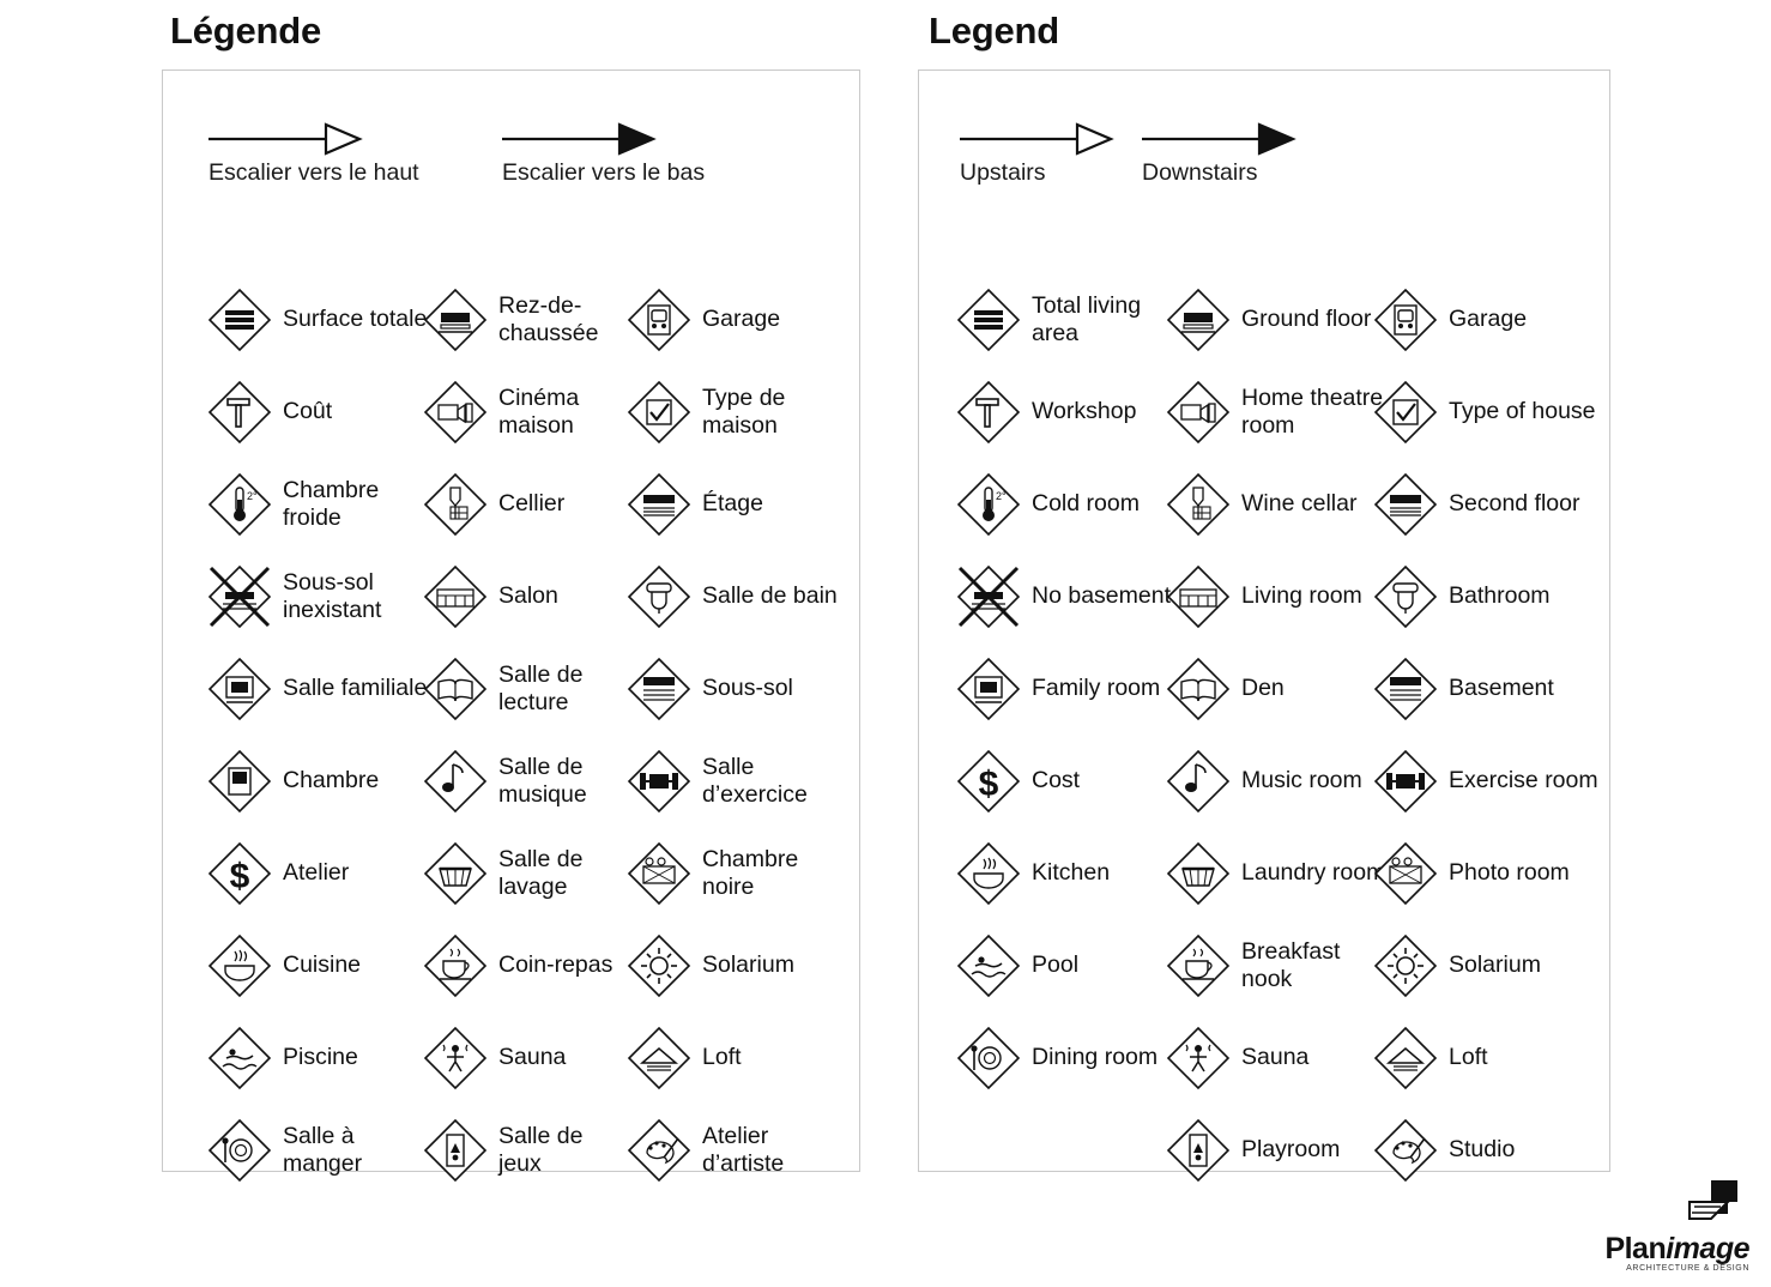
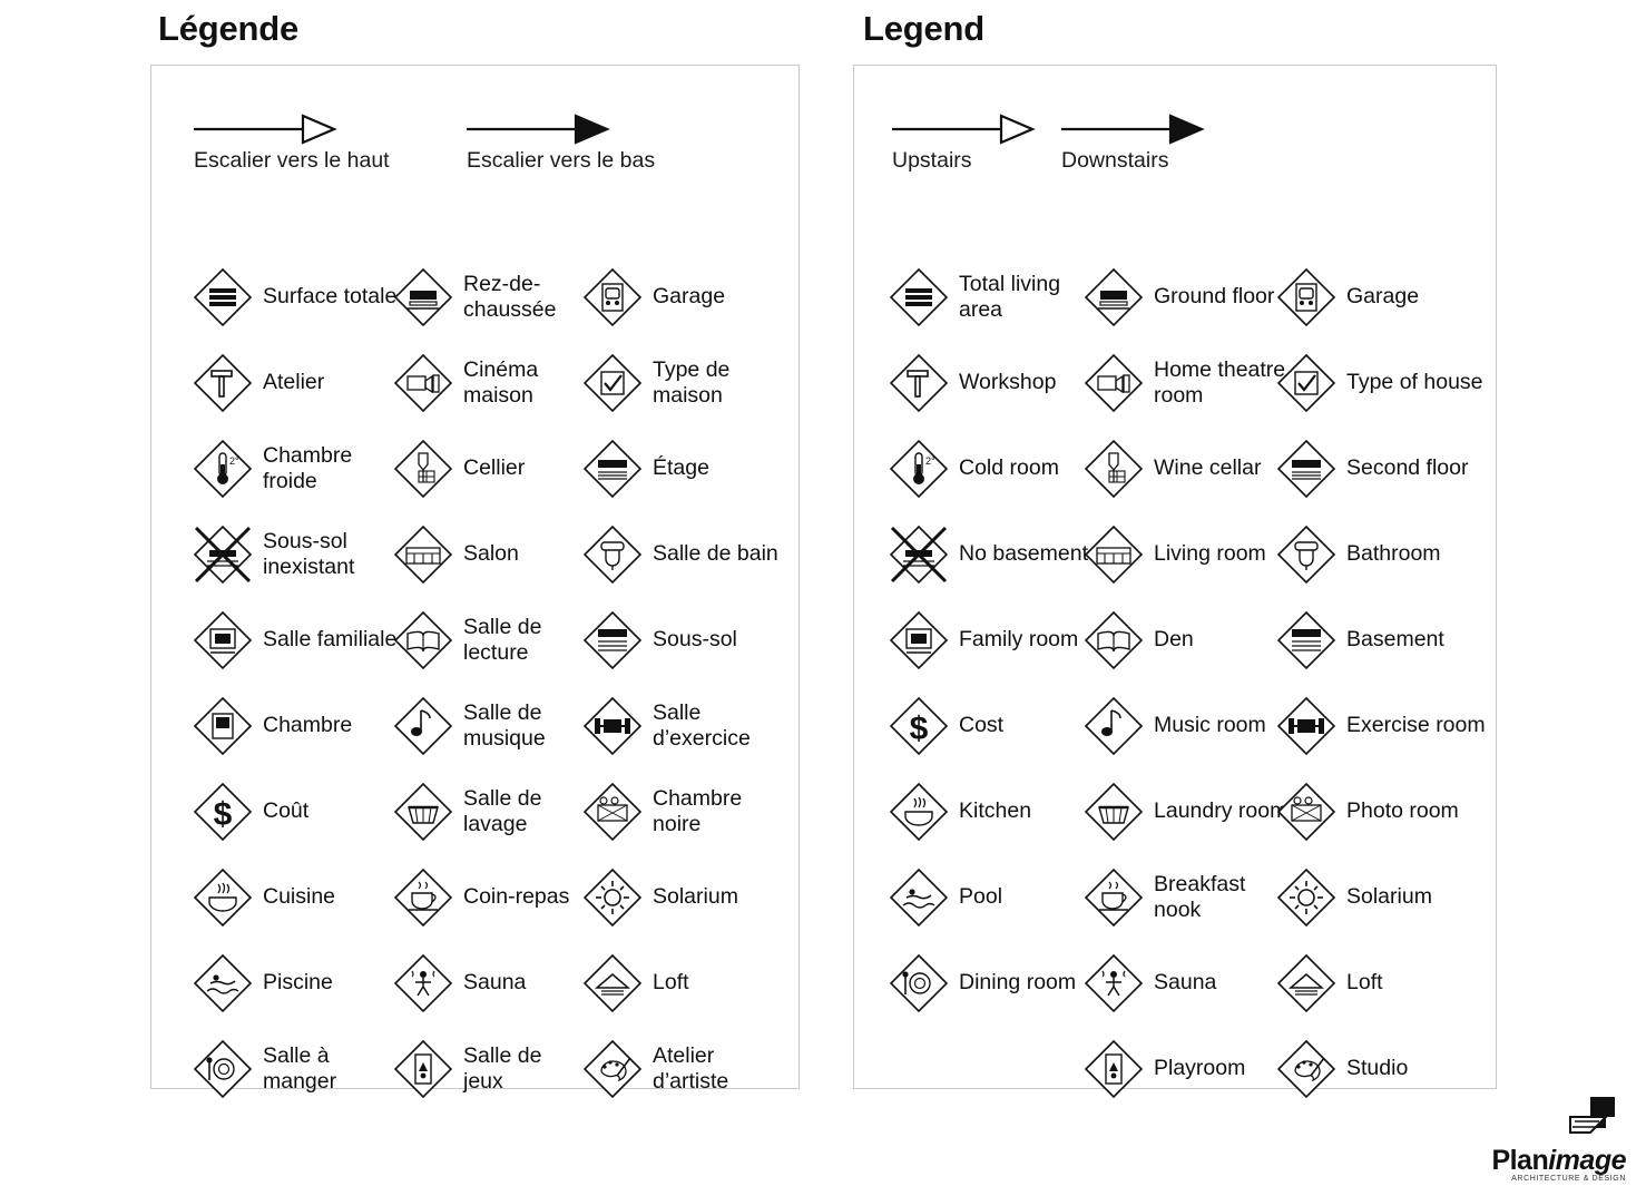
  Légende
  Legend
  Escalier vers le haut
  Escalier vers le bas
  Upstairs
  Downstairs
  Surface totale
- Coût
+ Atelier
  2°
  Chambre froide
  Sous-sol inexistant
  Salle familiale
  Chambre
  $
- Atelier
+ Coût
  Cuisine
  Piscine
  Salle à manger
  Rez-de-chaussée
  Cinéma maison
  Cellier
  Salon
  Salle de lecture
  Salle de musique
  Salle de lavage
  Coin-repas
  Sauna
  Salle de jeux
  Garage
  Type de maison
  Étage
  Salle de bain
  Sous-sol
  Salle d’exercice
  Chambre noire
  Solarium
  Loft
  Atelier d’artiste
  Total living area
  Workshop
  2°
  Cold room
  No basement
  Family room
  $
  Cost
  Kitchen
  Pool
  Dining room
  Ground floor
  Home theatre room
  Wine cellar
  Living room
  Den
  Music room
  Laundry roo
  Breakfast nook
  Sauna
  Playroom
  Garage
  Type of house
  Second floor
  Bathroom
  Basement
  Exercise room
  Photo room
  Solarium
  Loft
  Studio
  Planimage
